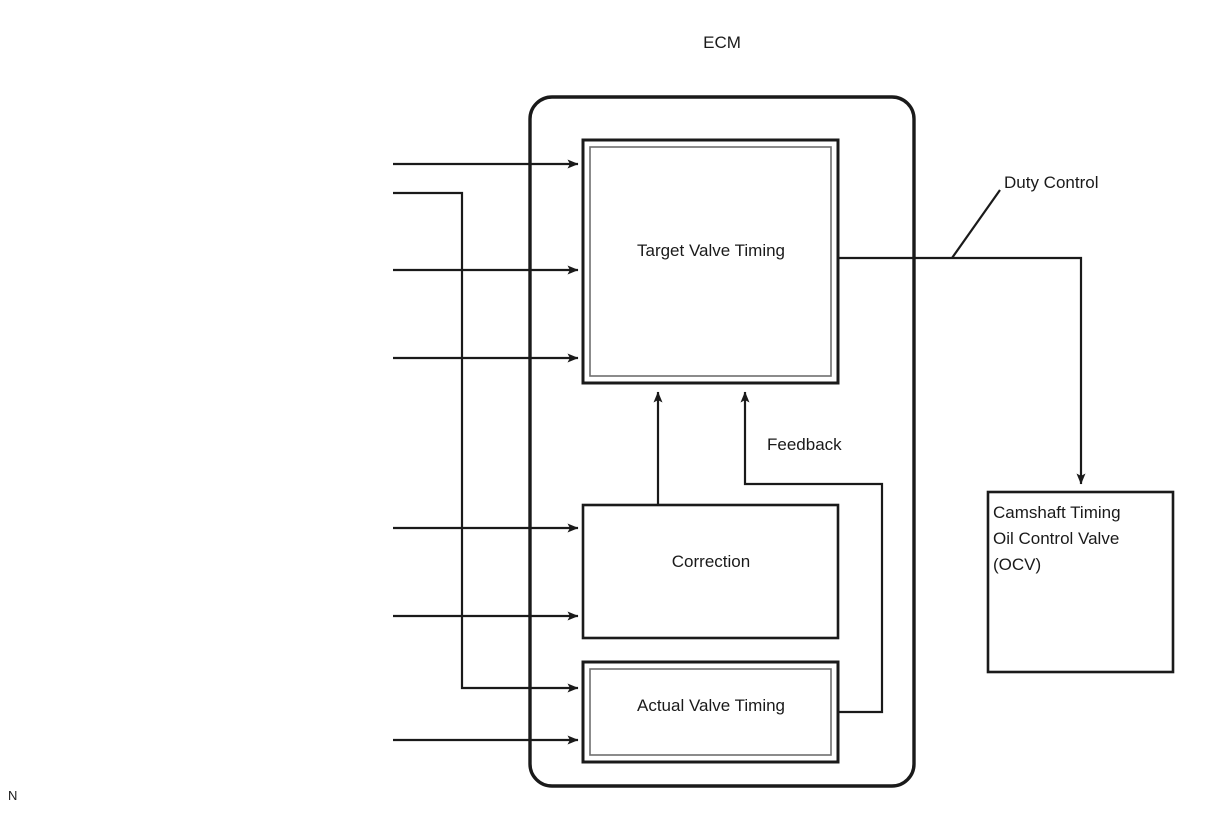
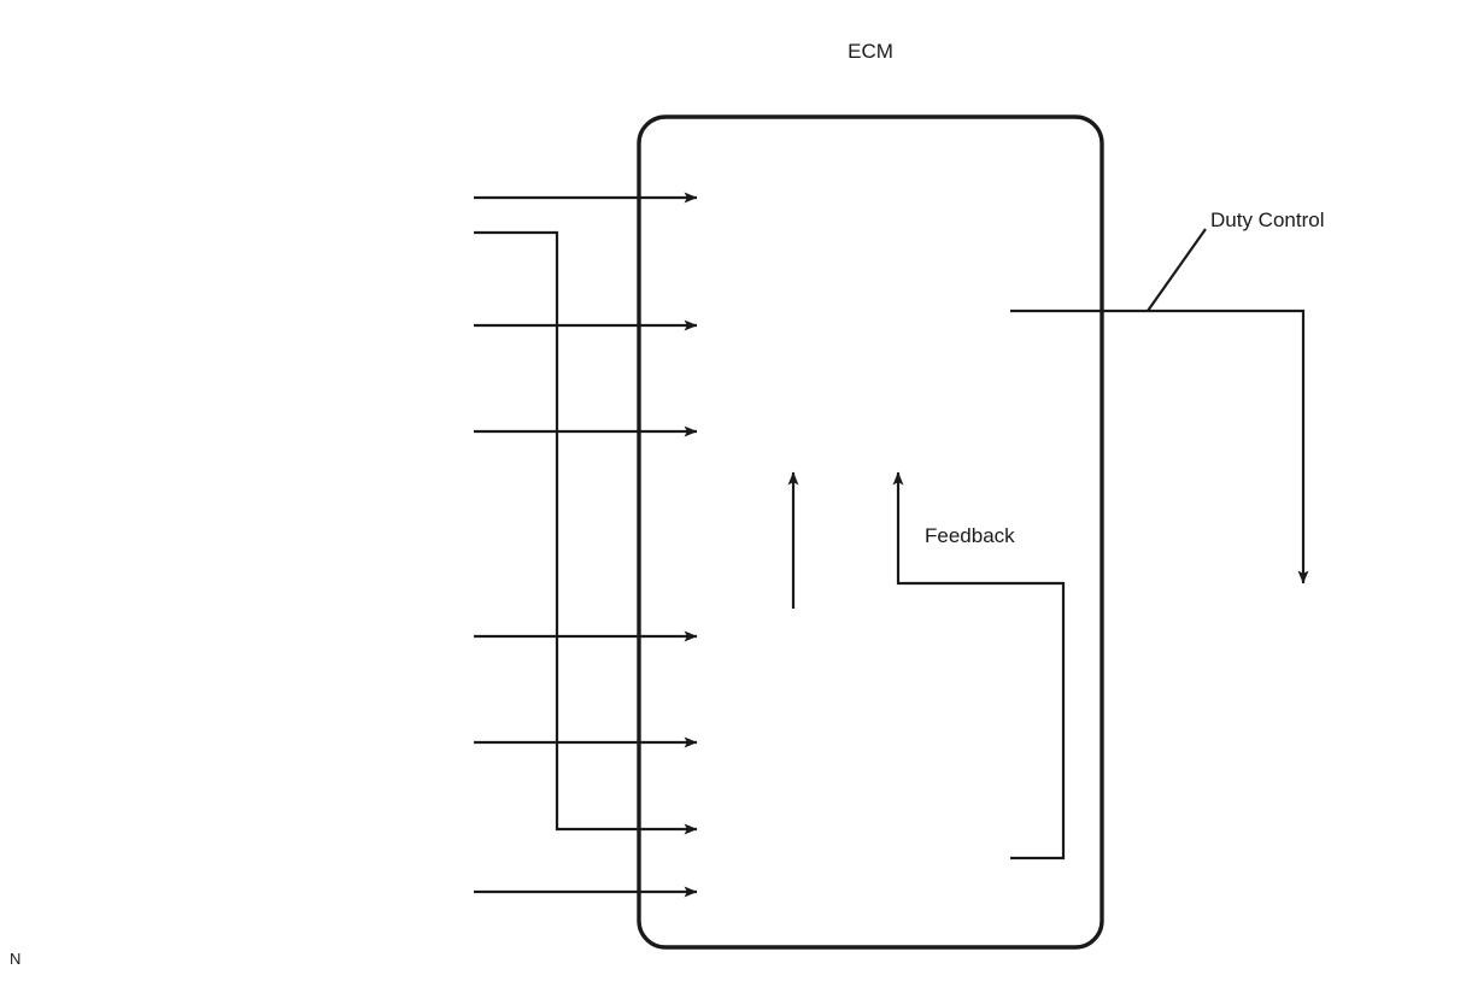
  ECM
- Target Valve Timing
- Correction
- Actual Valve Timing
- Camshaft Timing
- Oil Control Valve
- (OCV)
  Feedback
  Duty Control
  N
